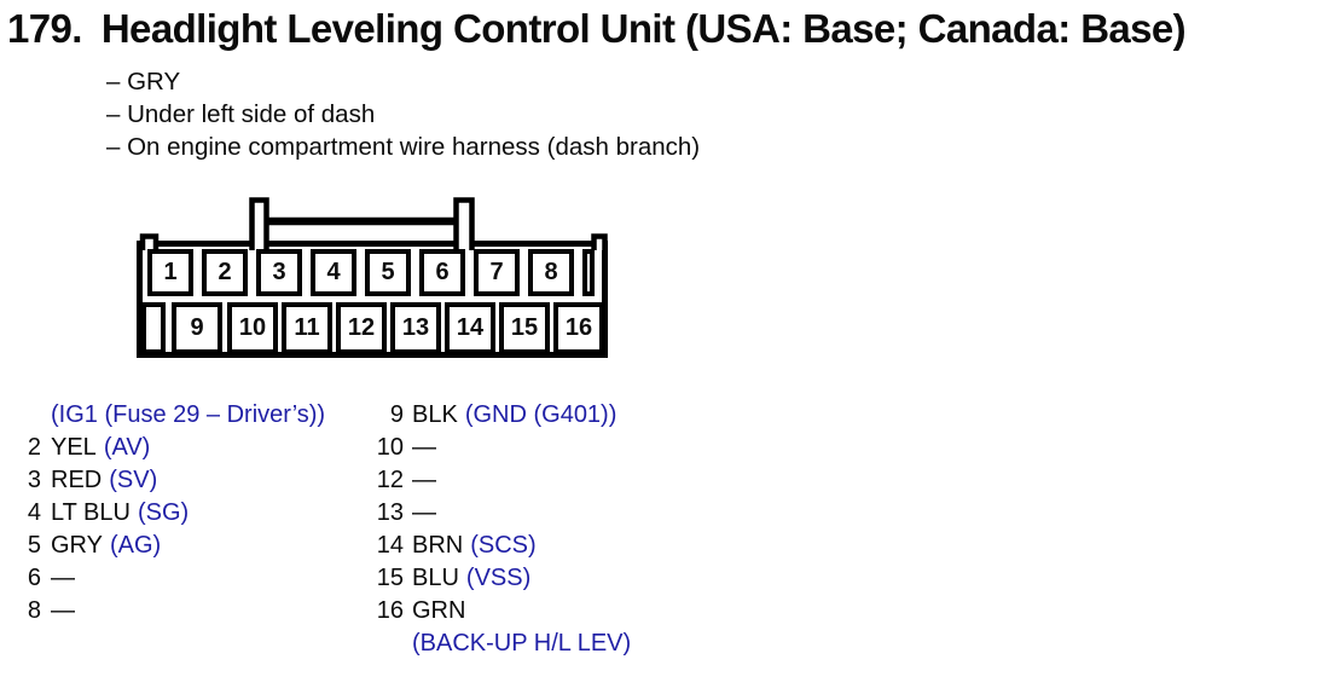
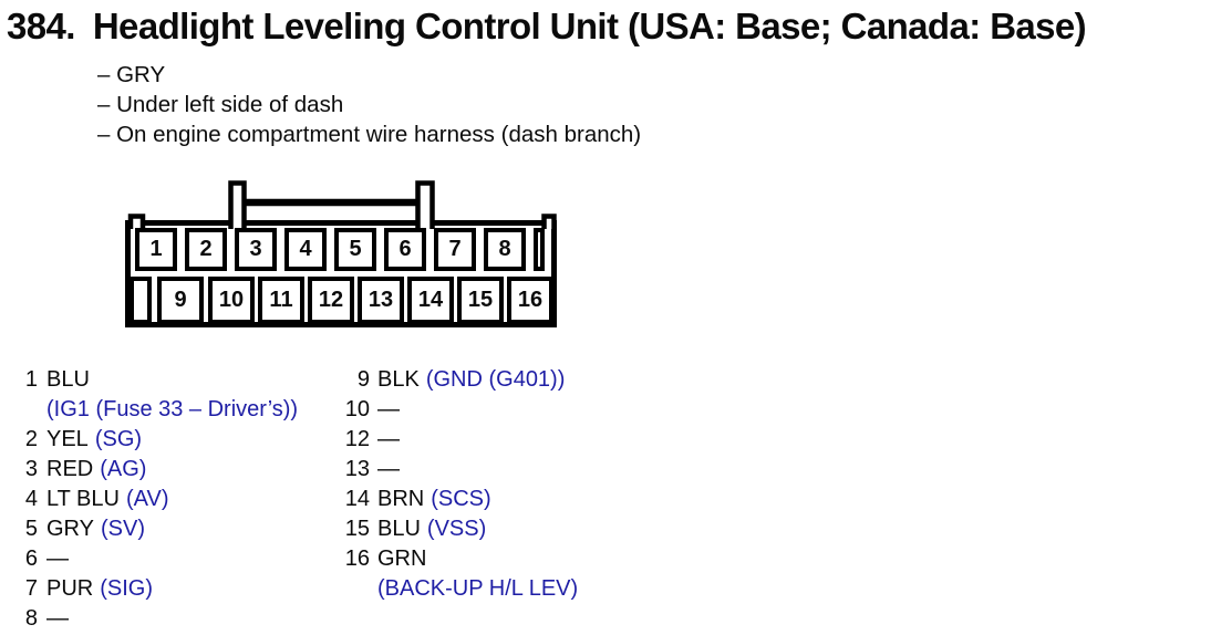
- 179. Headlight Leveling Control Unit (USA: Base; Canada: Base)
+ 384. Headlight Leveling Control Unit (USA: Base; Canada: Base)
  – GRY
  – Under left side of dash
  – On engine compartment wire harness (dash branch)
  1
  2
  3
  4
  5
  6
  7
  8
  9
  10
  11
  12
  13
  14
  15
  16
+ 1 BLU
- (IG1 (Fuse 29 – Driver’s))
+ (IG1 (Fuse 33 – Driver’s))
- 2 YEL (AV)
+ 2 YEL (SG)
- 3 RED (SV)
+ 3 RED (AG)
- 4 LT BLU (SG)
+ 4 LT BLU (AV)
- 5 GRY (AG)
+ 5 GRY (SV)
  6 —
+ 7 PUR (SIG)
  8 —
  9 BLK (GND (G401))
  10 —
  12 —
  13 —
  14 BRN (SCS)
  15 BLU (VSS)
  16 GRN
  (BACK-UP H/L LEV)
